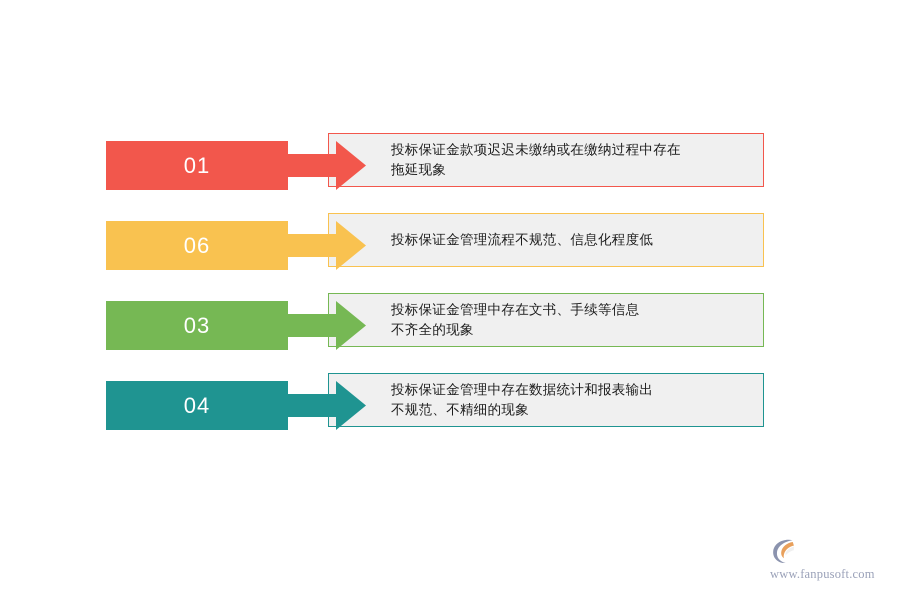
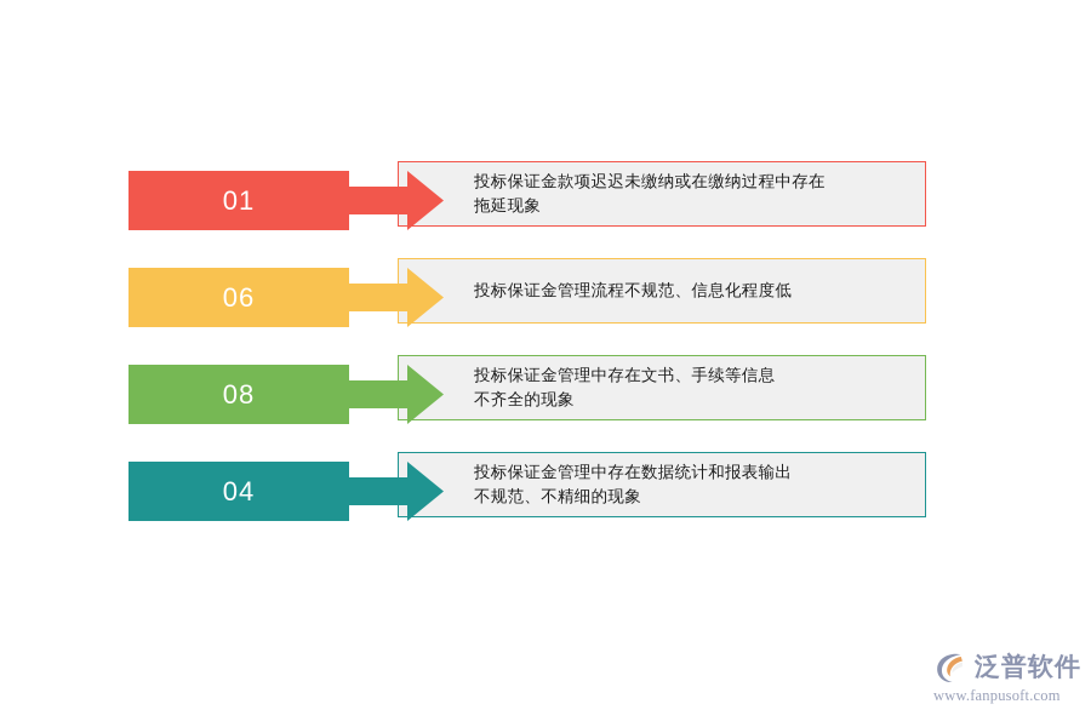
  投标保证金款项迟迟未缴纳或在缴纳过程中存在
  拖延现象
  01
  投标保证金管理流程不规范、信息化程度低
  06
  投标保证金管理中存在文书、手续等信息
  不齐全的现象
- 03
+ 08
  投标保证金管理中存在数据统计和报表输出
  不规范、不精细的现象
  04
+ 泛普软件
  www.fanpusoft.com
